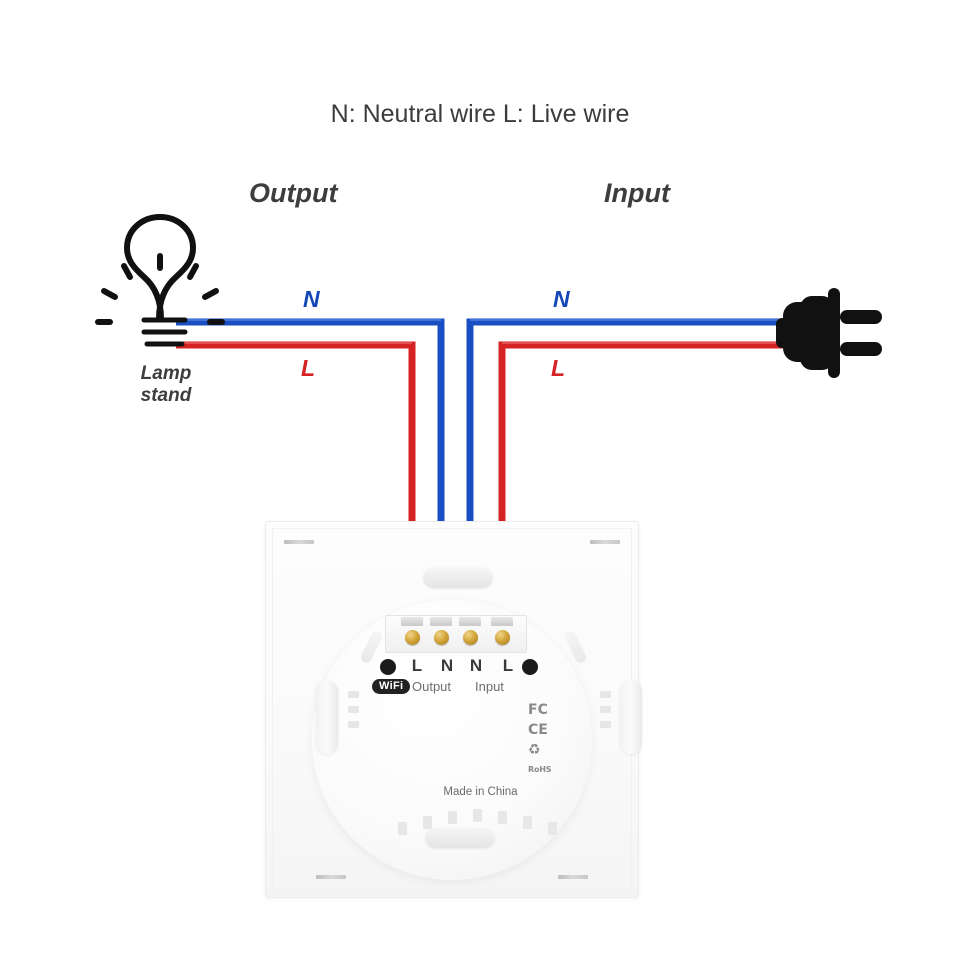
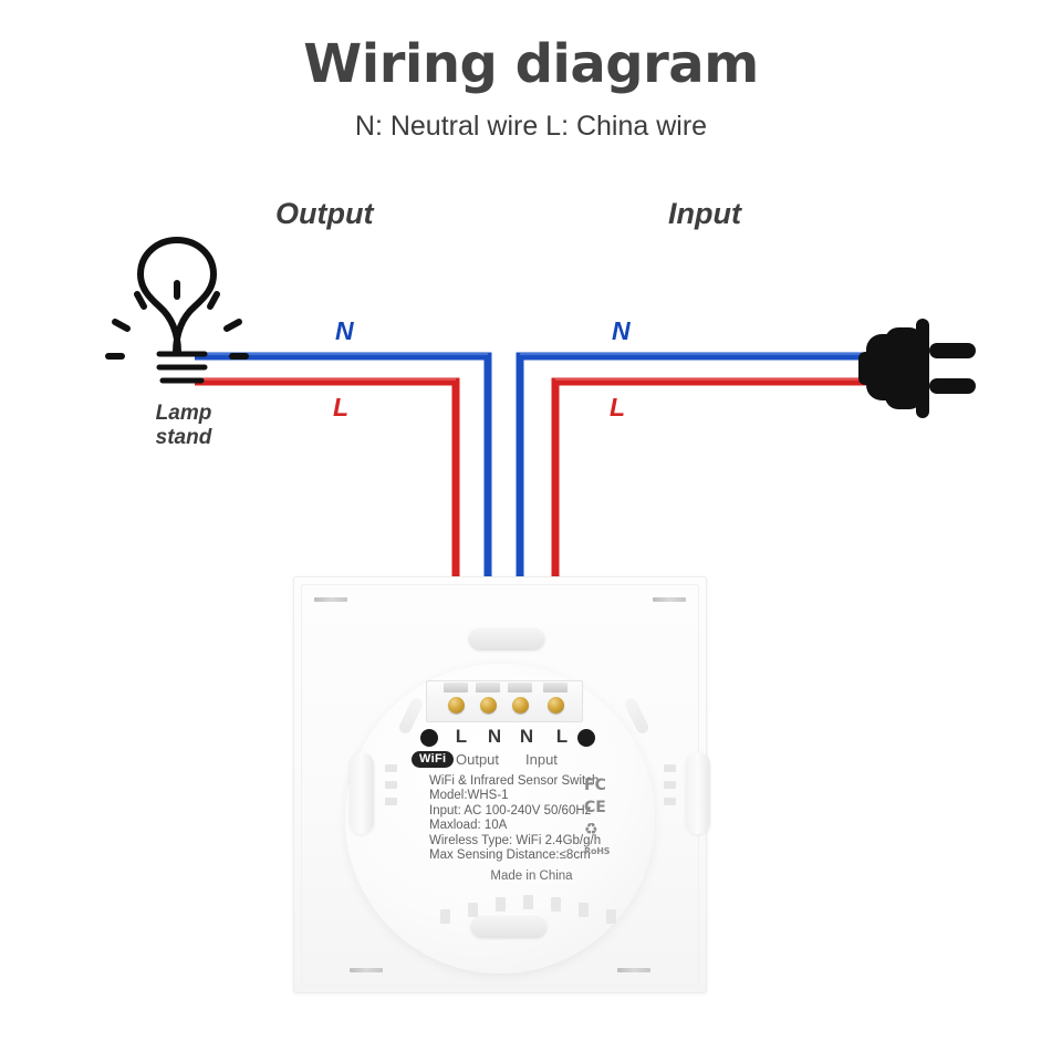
+ Wiring diagram
- N: Neutral wire L: Live wire
+ N: Neutral wire L: China wire
  Output
  Input
  N
  L
  N
  L
  Lamp
  stand
  L
  N
  N
  L
  WiFi
  Output
  Input
+ WiFi & Infrared Sensor Switch
+ Model:WHS-1
+ Input: AC 100-240V 50/60Hz
+ Maxload: 10A
+ Wireless Type: WiFi 2.4Gb/g/h
+ Max Sensing Distance:≤8cm
  Made in China
  FC
  CE
  ♻
  RoHS
